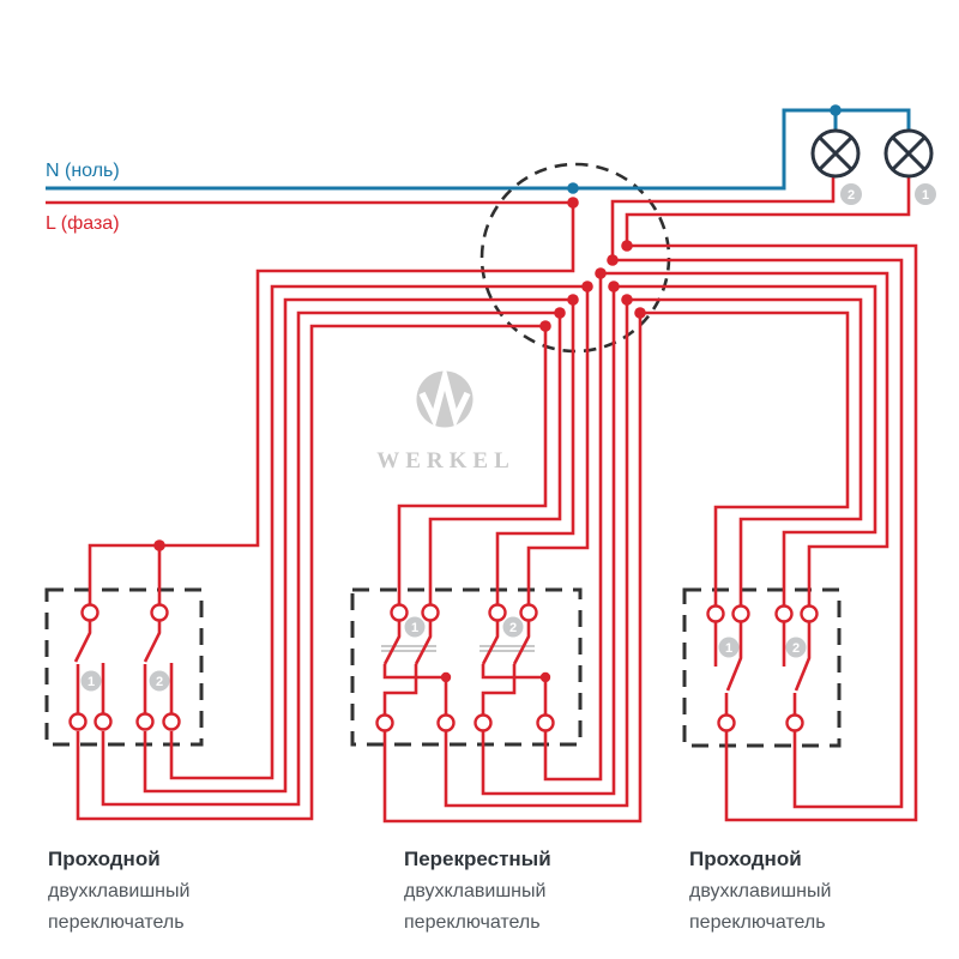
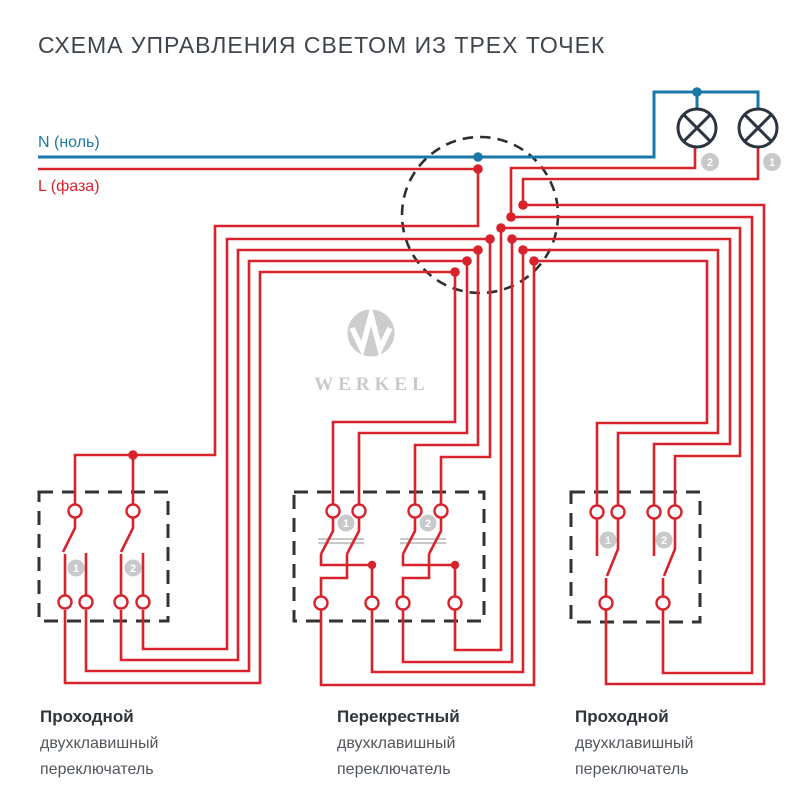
+ СХЕМА УПРАВЛЕНИЯ СВЕТОМ ИЗ ТРЕХ ТОЧЕК
  WERKEL
  2
  1
  1
  2
  1
  2
  1
  2
  N (ноль)
  L (фаза)
  Проходной
  двухклавишный
  переключатель
  Перекрестный
  двухклавишный
  переключатель
  Проходной
  двухклавишный
  переключатель
